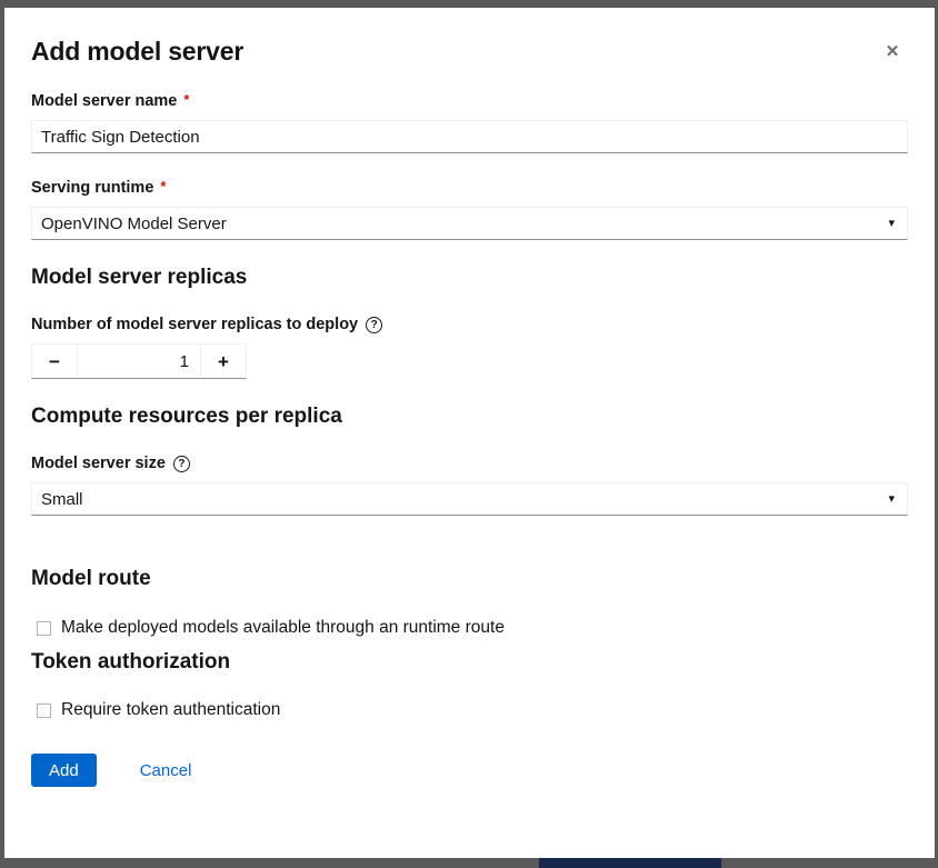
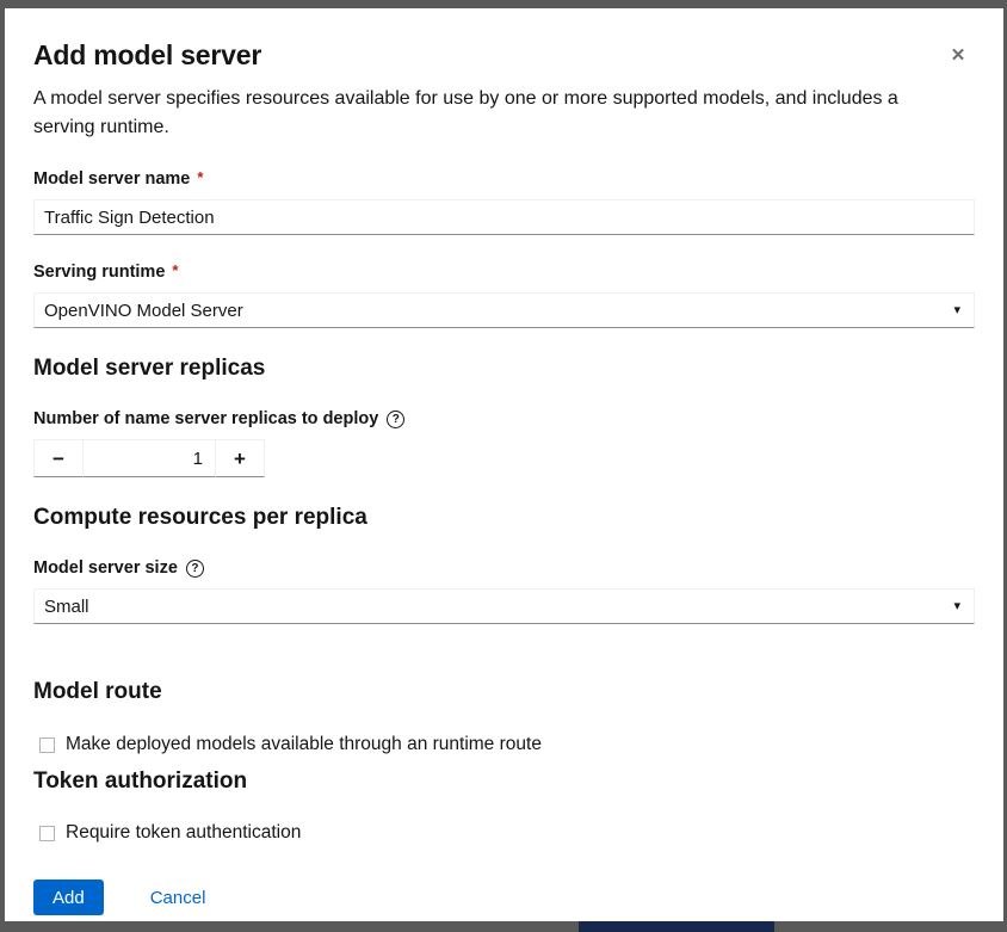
  Add model server
  ✕
+ A model server specifies resources available for use by one or more supported models, and includes a serving runtime.
  Model server name
  *
  Traffic Sign Detection
  Serving runtime
  *
  OpenVINO Model Server
  ▾
  Model server replicas
- Number of model server replicas to deploy
+ Number of name server replicas to deploy
  ?
  −
  1
  +
  Compute resources per replica
  Model server size
  ?
  Small
  ▾
  Model route
  Make deployed models available through an runtime route
  Token authorization
  Require token authentication
  Add
  Cancel
